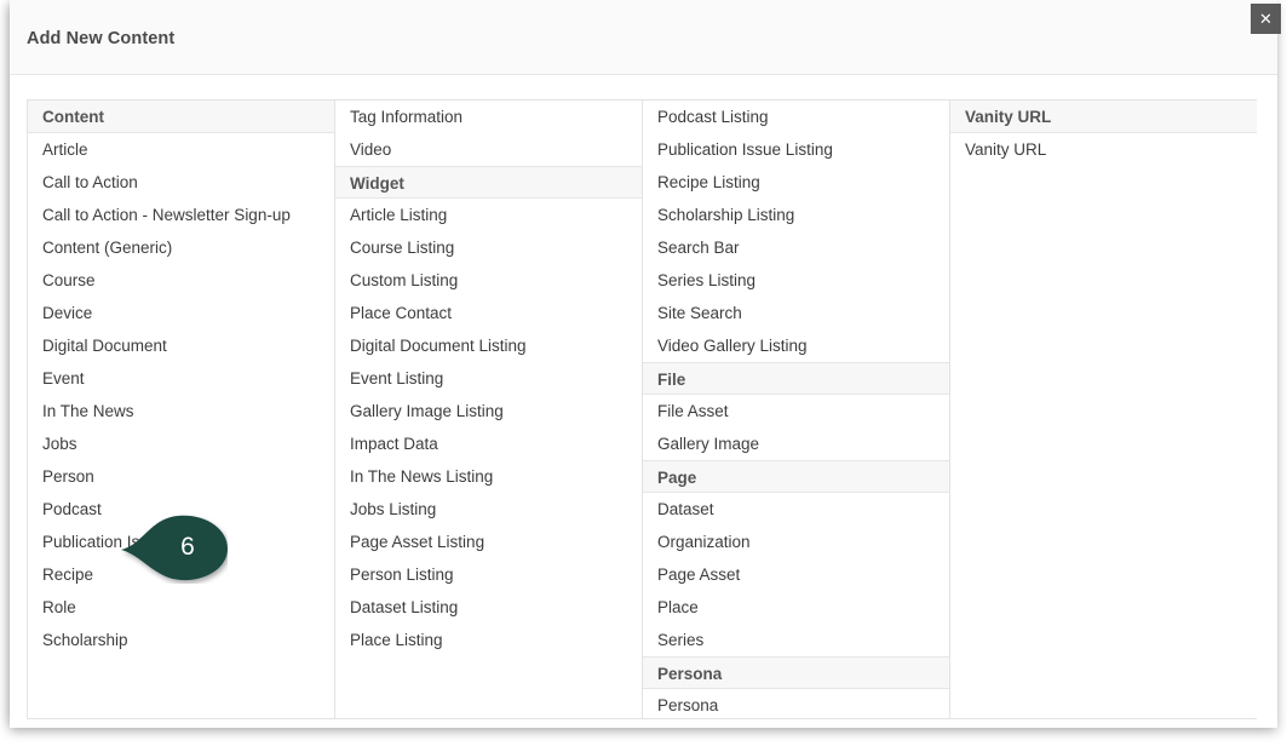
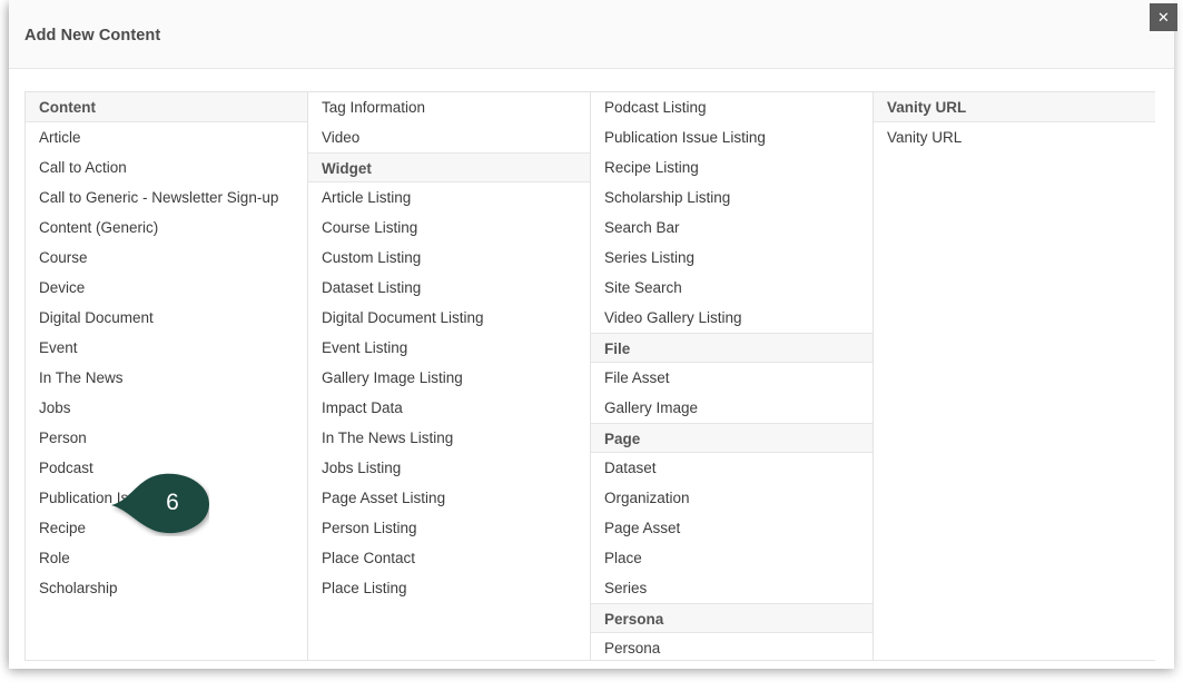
  Add New Content
  ✕
  Content
  Article
  Call to Action
- Call to Action - Newsletter Sign-up
+ Call to Generic - Newsletter Sign-up
  Content (Generic)
  Course
  Device
  Digital Document
  Event
  In The News
  Jobs
  Person
  Podcast
  Publication Is
  Recipe
  Role
  Scholarship
  Tag Information
  Video
  Widget
  Article Listing
  Course Listing
  Custom Listing
- Place Contact
+ Dataset Listing
  Digital Document Listing
  Event Listing
  Gallery Image Listing
  Impact Data
  In The News Listing
  Jobs Listing
  Page Asset Listing
  Person Listing
- Dataset Listing
+ Place Contact
  Place Listing
  Podcast Listing
  Publication Issue Listing
  Recipe Listing
  Scholarship Listing
  Search Bar
  Series Listing
  Site Search
  Video Gallery Listing
  File
  File Asset
  Gallery Image
  Page
  Dataset
  Organization
  Page Asset
  Place
  Series
  Persona
  Persona
  Vanity URL
  Vanity URL
  6
